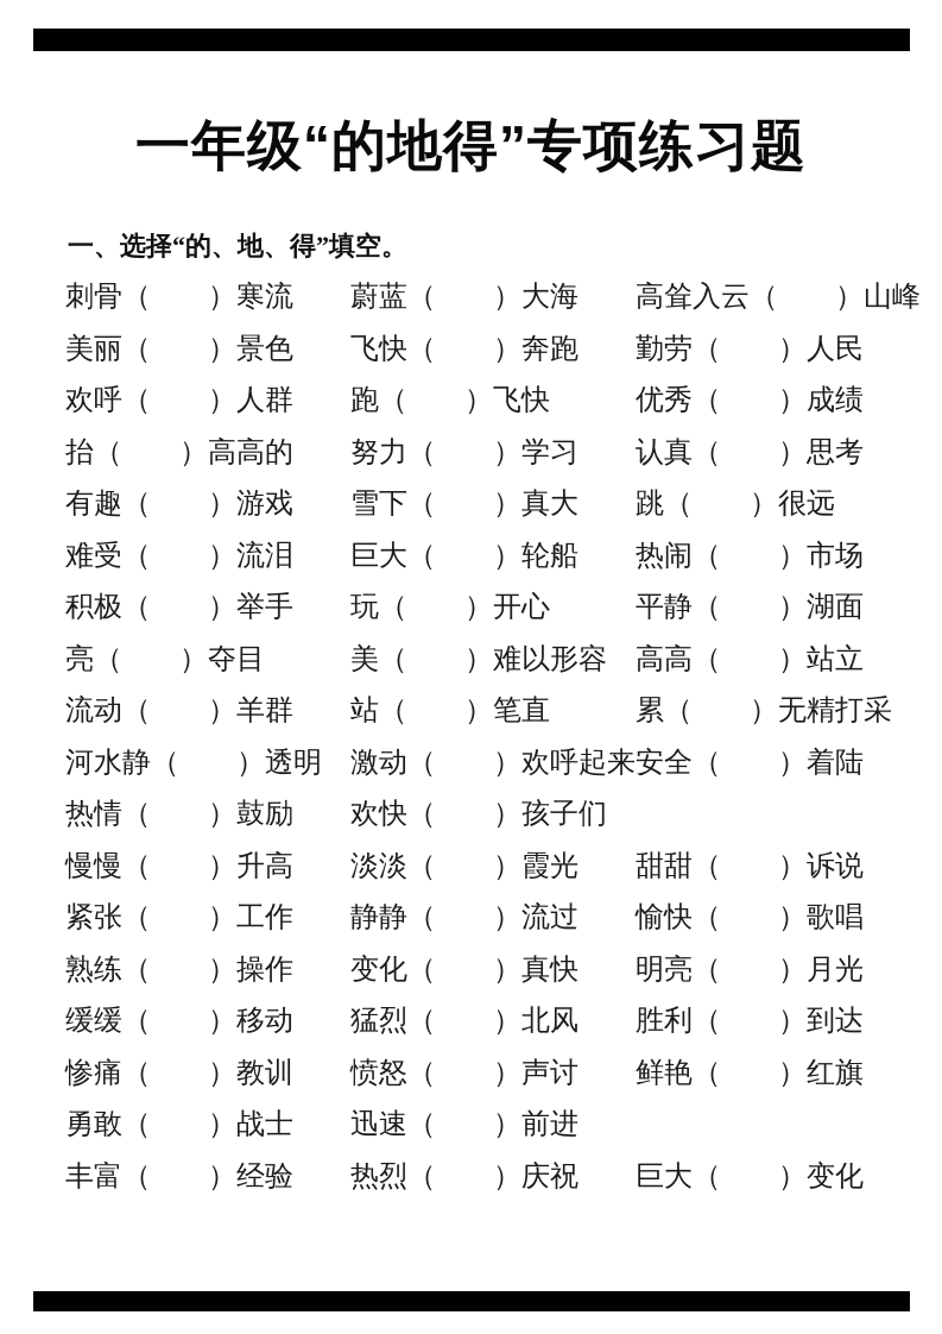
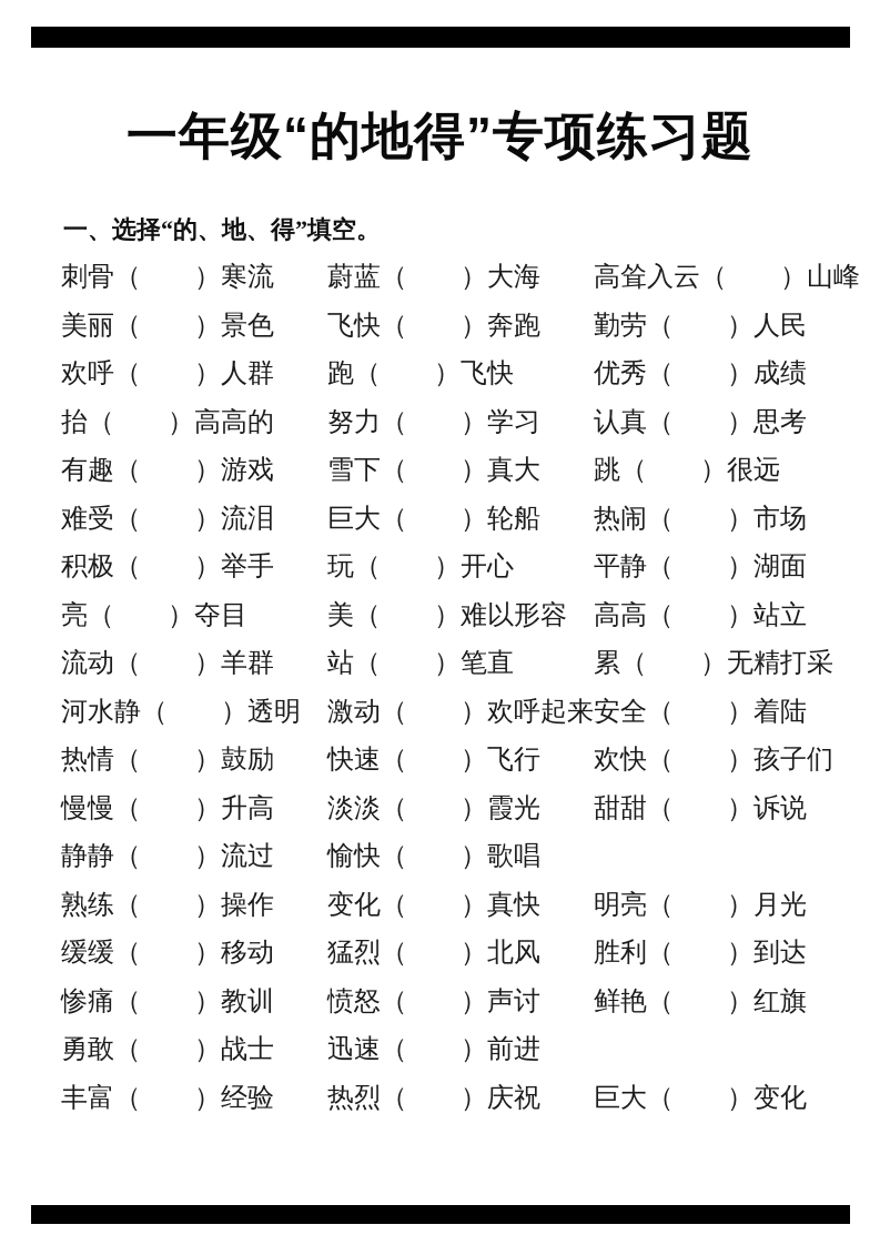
  一年级“的地得”专项练习题
  一、选择“的、地、得”填空。
  刺骨（ ）寒流
  蔚蓝（ ）大海
  高耸入云（ ）山峰
  美丽（ ）景色
  飞快（ ）奔跑
  勤劳（ ）人民
  欢呼（ ）人群
  跑（ ）飞快
  优秀（ ）成绩
  抬（ ）高高的
  努力（ ）学习
  认真（ ）思考
  有趣（ ）游戏
  雪下（ ）真大
  跳（ ）很远
  难受（ ）流泪
  巨大（ ）轮船
  热闹（ ）市场
  积极（ ）举手
  玩（ ）开心
  平静（ ）湖面
  亮（ ）夺目
  美（ ）难以形容
  高高（ ）站立
  流动（ ）羊群
  站（ ）笔直
  累（ ）无精打采
  河水静（ ）透明
  激动（ ）欢呼起来
  安全（ ）着陆
  热情（ ）鼓励
+ 快速（ ）飞行
  欢快（ ）孩子们
  慢慢（ ）升高
  淡淡（ ）霞光
  甜甜（ ）诉说
- 紧张（ ）工作
  静静（ ）流过
  愉快（ ）歌唱
  熟练（ ）操作
  变化（ ）真快
  明亮（ ）月光
  缓缓（ ）移动
  猛烈（ ）北风
  胜利（ ）到达
  惨痛（ ）教训
  愤怒（ ）声讨
  鲜艳（ ）红旗
  勇敢（ ）战士
  迅速（ ）前进
  丰富（ ）经验
  热烈（ ）庆祝
  巨大（ ）变化
